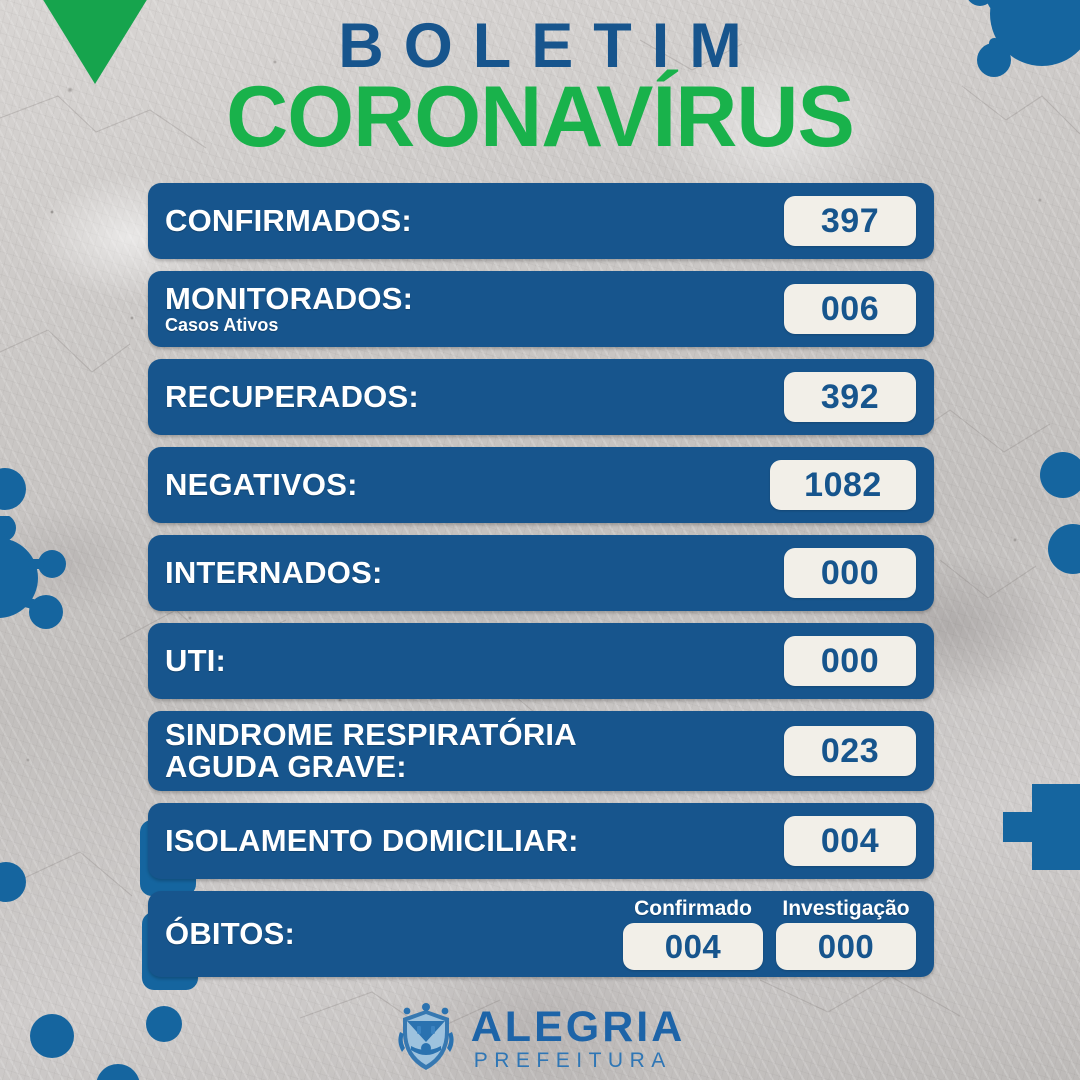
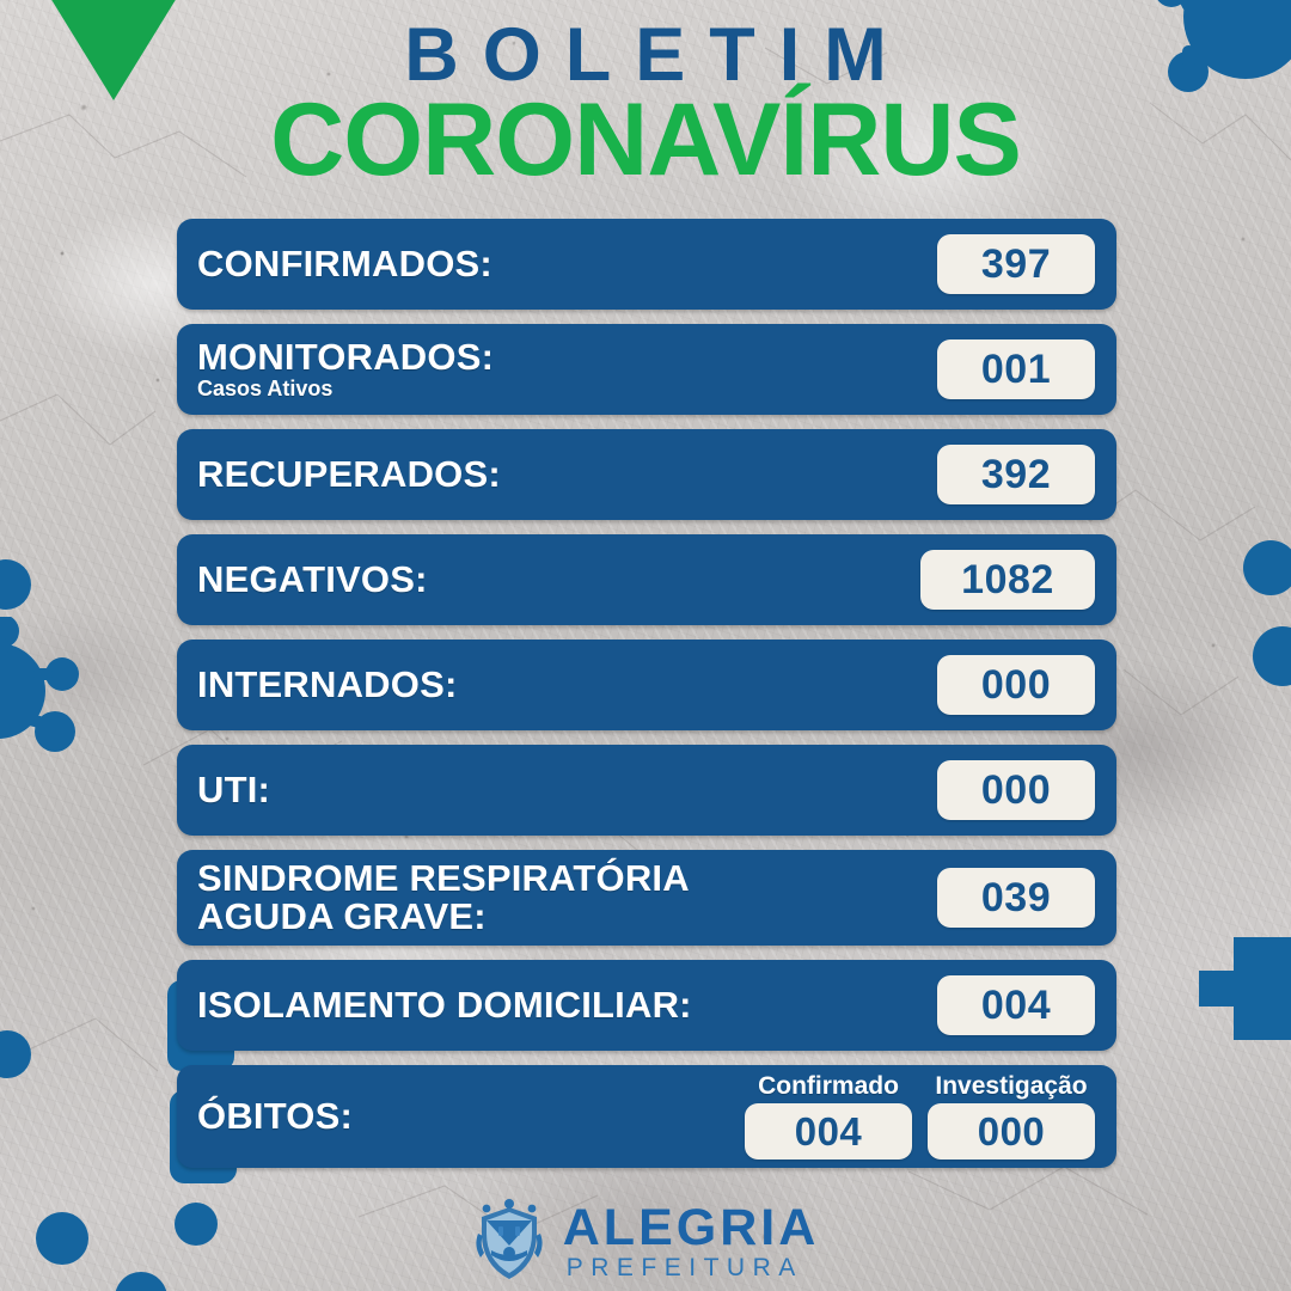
  BOLETIM
  CORONAVÍRUS
  CONFIRMADOS:
  397
  MONITORADOS:
  Casos Ativos
- 006
+ 001
  RECUPERADOS:
  392
  NEGATIVOS:
  1082
  INTERNADOS:
  000
  UTI:
  000
  SINDROME RESPIRATÓRIA
  AGUDA GRAVE:
- 023
+ 039
  ISOLAMENTO DOMICILIAR:
  004
  ÓBITOS:
  Confirmado
  004
  Investigação
  000
  ALEGRIA
  PREFEITURA
